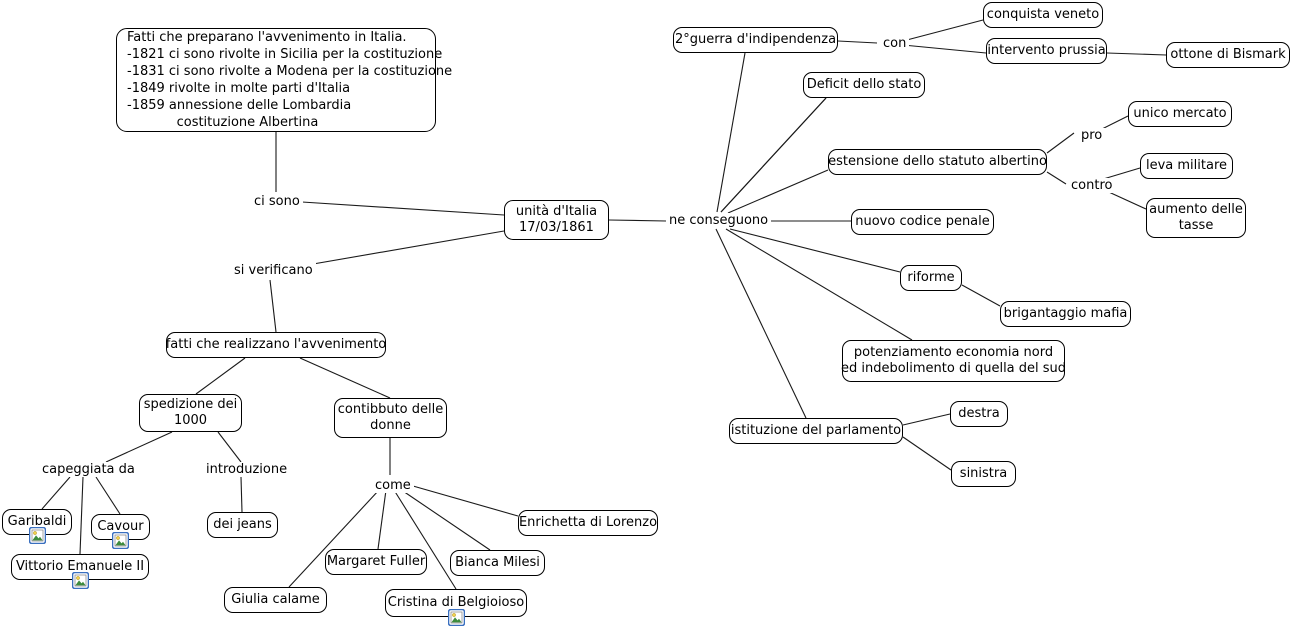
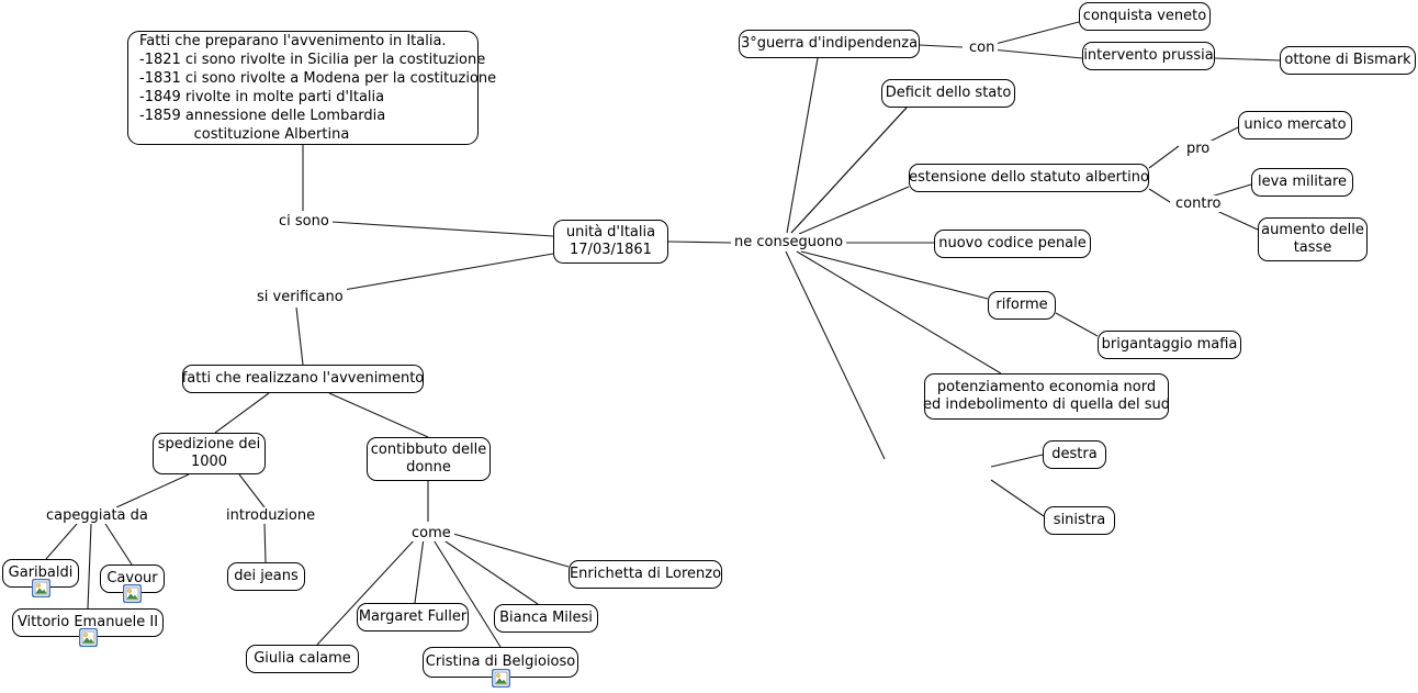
  Fatti che preparano l'avvenimento in Italia.
  -1821 ci sono rivolte in Sicilia per la costituzione
  -1831 ci sono rivolte a Modena per la costituzione
  -1849 rivolte in molte parti d'Italia
  -1859 annessione delle Lombardia
  costituzione Albertina
  unità d'Italia
  17/03/1861
  fatti che realizzano l'avvenimento
  spedizione dei
  1000
  contibbuto delle
  donne
  Garibaldi
  Cavour
  Vittorio Emanuele II
  dei jeans
  Giulia calame
  Margaret Fuller
  Cristina di Belgioioso
  Bianca Milesi
  Enrichetta di Lorenzo
- 2°guerra d'indipendenza
+ 3°guerra d'indipendenza
  conquista veneto
  intervento prussia
  ottone di Bismark
  Deficit dello stato
  estensione dello statuto albertino
  unico mercato
  leva militare
  aumento delle
  tasse
  nuovo codice penale
  riforme
  brigantaggio mafia
  potenziamento economia nord
  ed indebolimento di quella del sud
- istituzione del parlamento
  destra
  sinistra
  ci sono
  si verificano
  capeggiata da
  introduzione
  come
  ne conseguono
  con
  pro
  contro
